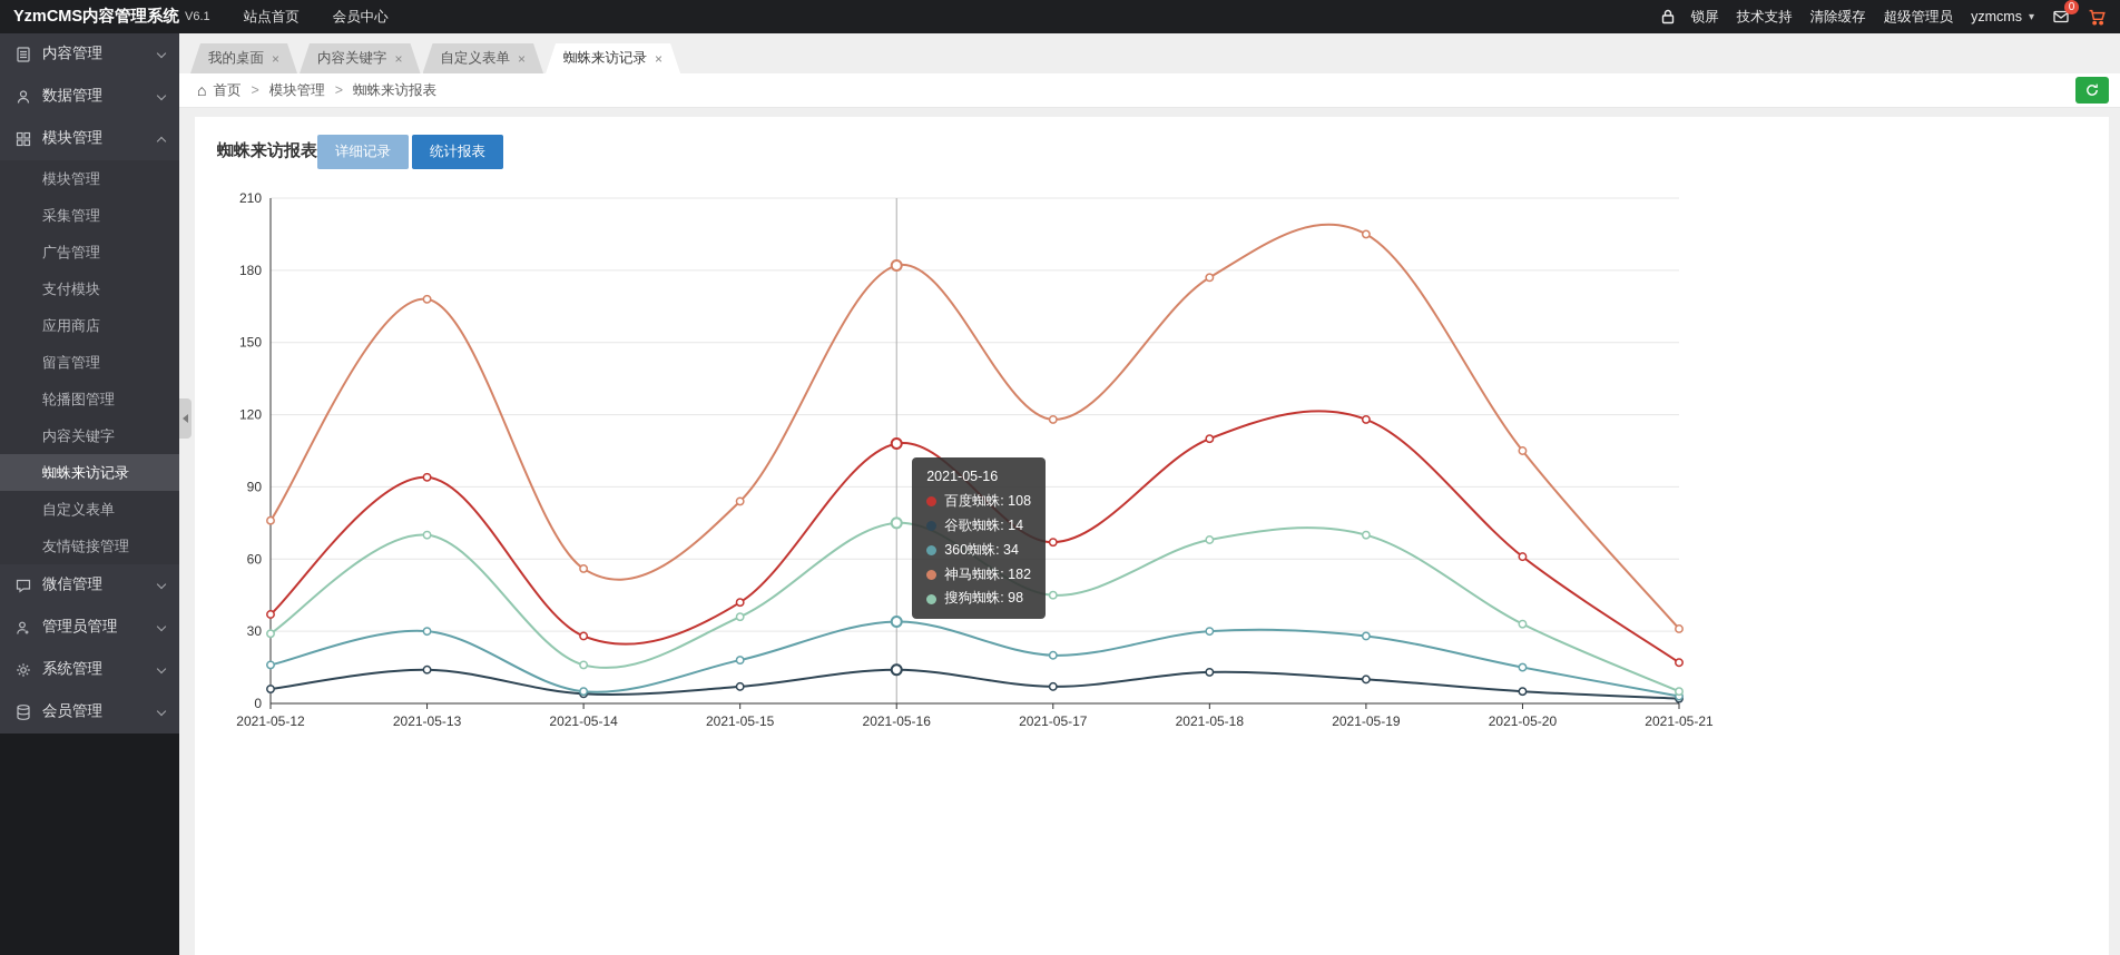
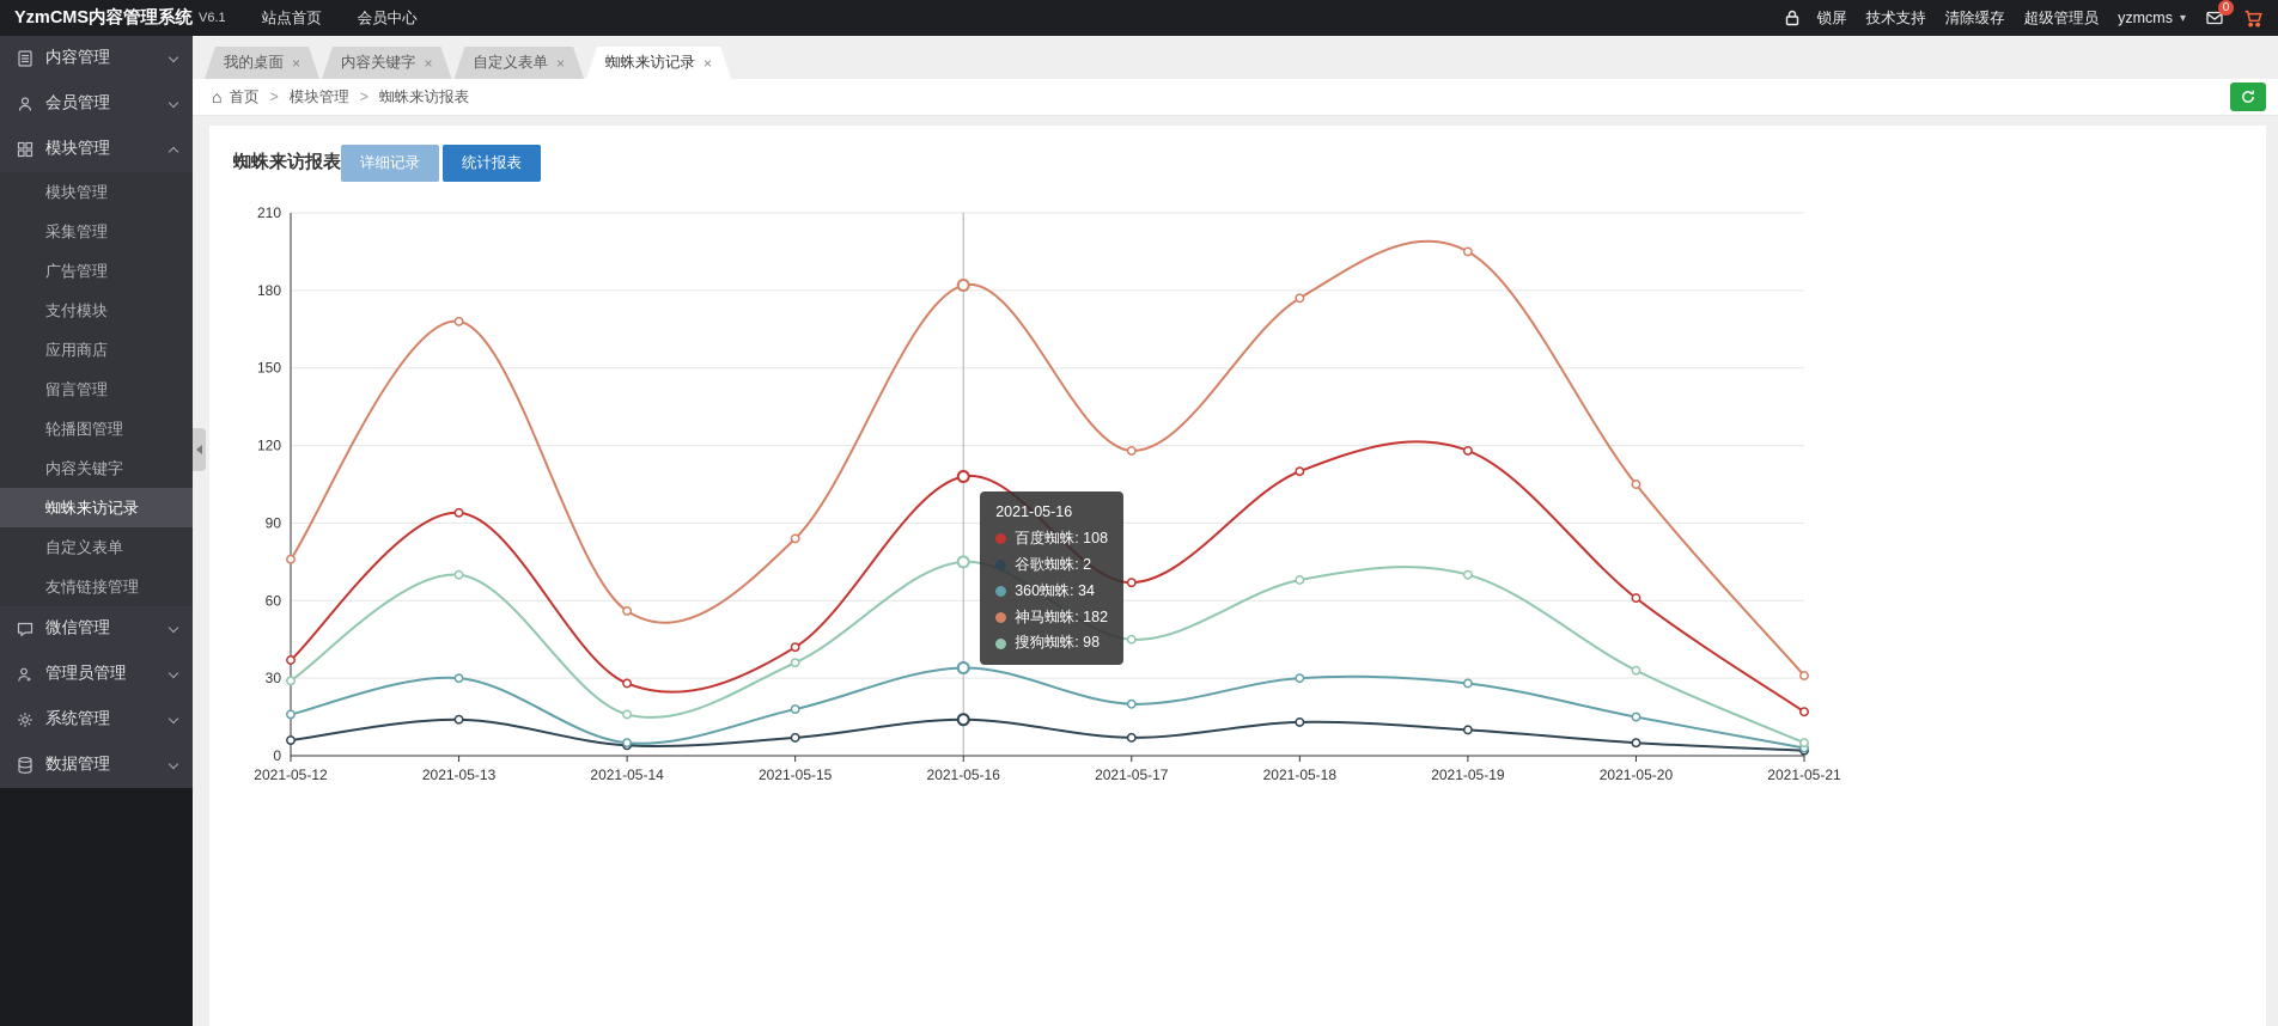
  YzmCMS内容管理系统
  V6.1
  站点首页
  会员中心
  锁屏
  技术支持
  清除缓存
  超级管理员
  yzmcms
  ▾
  0
  内容管理
- 数据管理
+ 会员管理
  模块管理
  模块管理
  采集管理
  广告管理
  支付模块
  应用商店
  留言管理
  轮播图管理
  内容关键字
  蜘蛛来访记录
  自定义表单
  友情链接管理
  微信管理
  管理员管理
  系统管理
- 会员管理
+ 数据管理
  我的桌面
  ×
  内容关键字
  ×
  自定义表单
  ×
  蜘蛛来访记录
  ×
  ⌂
  首页
  模块管理
  蜘蛛来访报表
  蜘蛛来访报表
  详细记录
  统计报表
  0
  30
  60
  90
  120
  150
  180
  210
  2021-05-12
  2021-05-13
  2021-05-14
  2021-05-15
  2021-05-16
  2021-05-17
  2021-05-18
  2021-05-19
  2021-05-20
  2021-05-21
  2021-05-16
  百度蜘蛛: 108
- 谷歌蜘蛛: 14
+ 谷歌蜘蛛: 2
  360蜘蛛: 34
  神马蜘蛛: 182
  搜狗蜘蛛: 98
